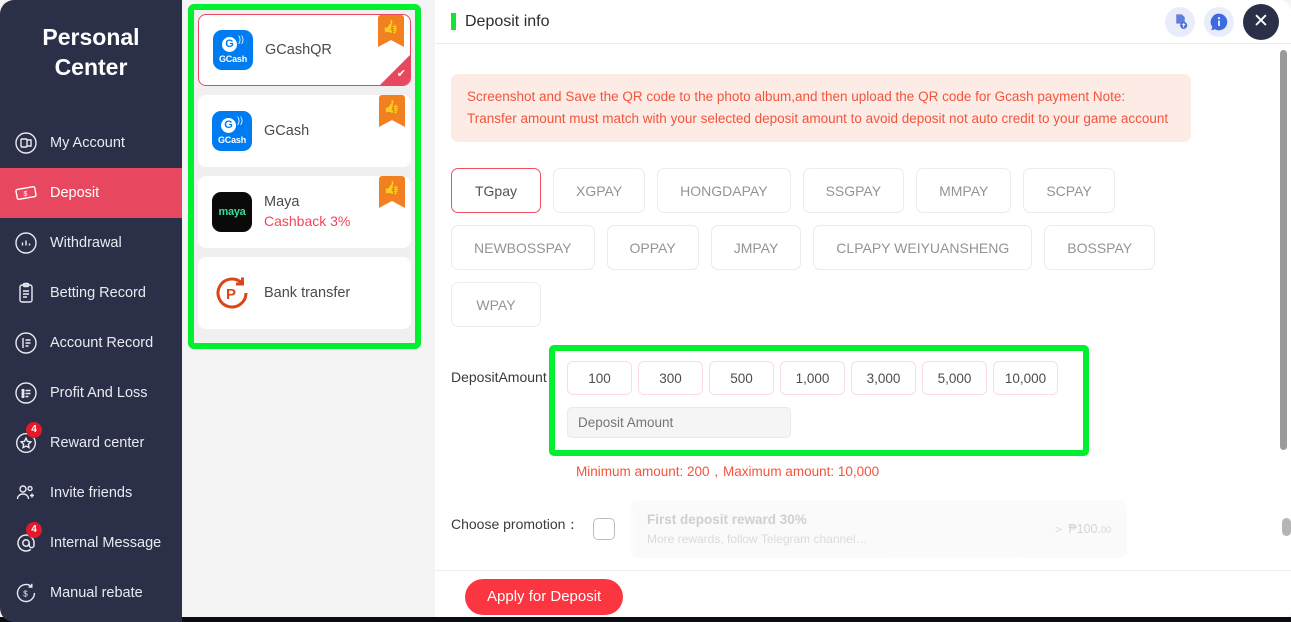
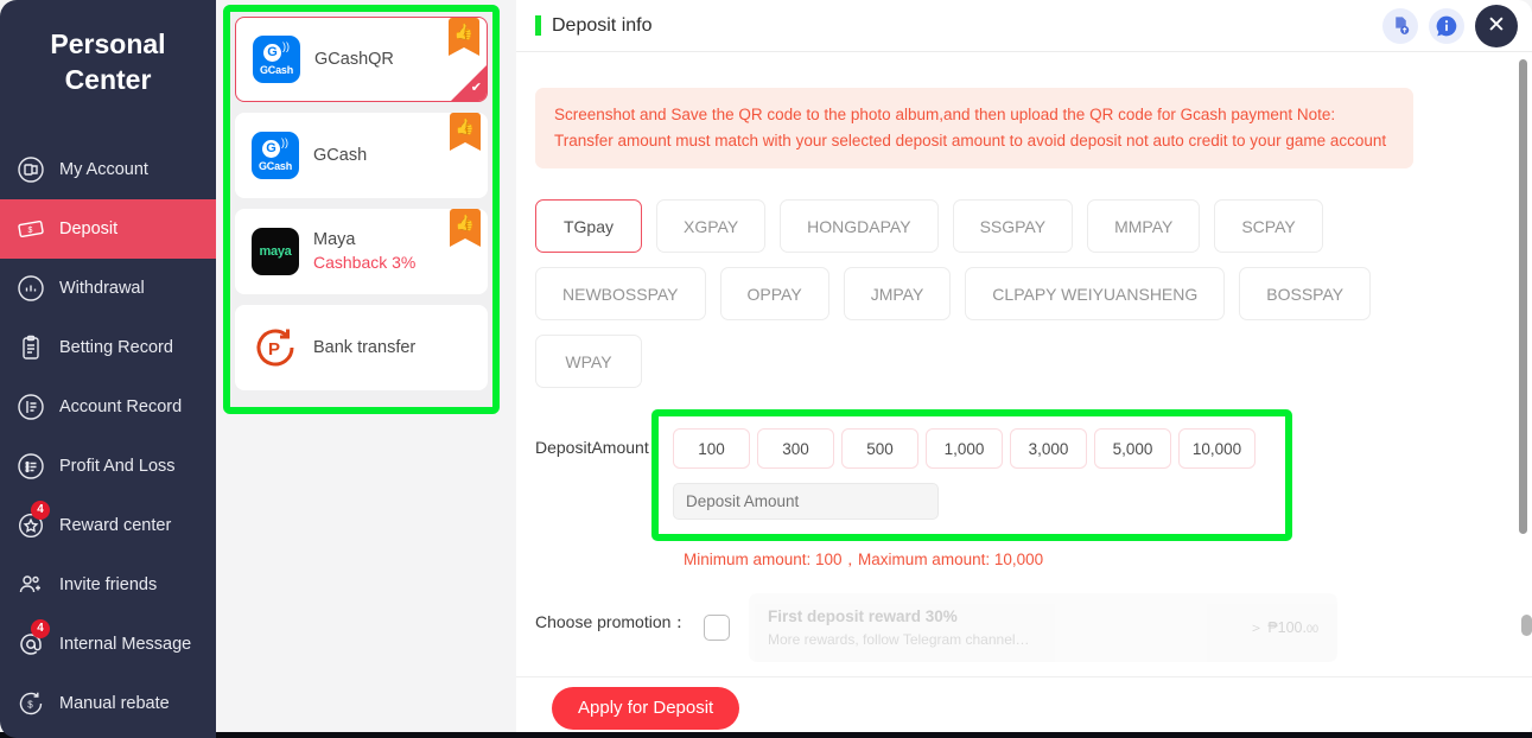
  Personal
  Center
  My Account
  Deposit
  Withdrawal
  Betting Record
  Account Record
  Profit And Loss
  4
  Reward center
  Invite friends
  4
  Internal Message
  $
  Manual rebate
  G ))
  GCash
  GCashQR
  👍
  ✔
  G ))
  GCash
  GCash
  👍
  maya
  Maya
  Cashback 3%
  👍
  P
  Bank transfer
  Deposit info
  ✕
  Screenshot and Save the QR code to the photo album,and then upload the QR code for Gcash payment Note: Transfer amount must match with your selected deposit amount to avoid deposit not auto credit to your game account
  TGpay
  XGPAY
  HONGDAPAY
  SSGPAY
  MMPAY
  SCPAY
  NEWBOSSPAY
  OPPAY
  JMPAY
  CLPAPY WEIYUANSHENG
  BOSSPAY
  WPAY
  DepositAmount
  100
  300
  500
  1,000
  3,000
  5,000
  10,000
  Deposit Amount
- Minimum amount: 200，Maximum amount: 10,000
+ Minimum amount: 100，Maximum amount: 10,000
  Choose promotion：
  First deposit reward 30%
  More rewards, follow Telegram channel…
  ＞ ₱100.00
  Apply for Deposit
